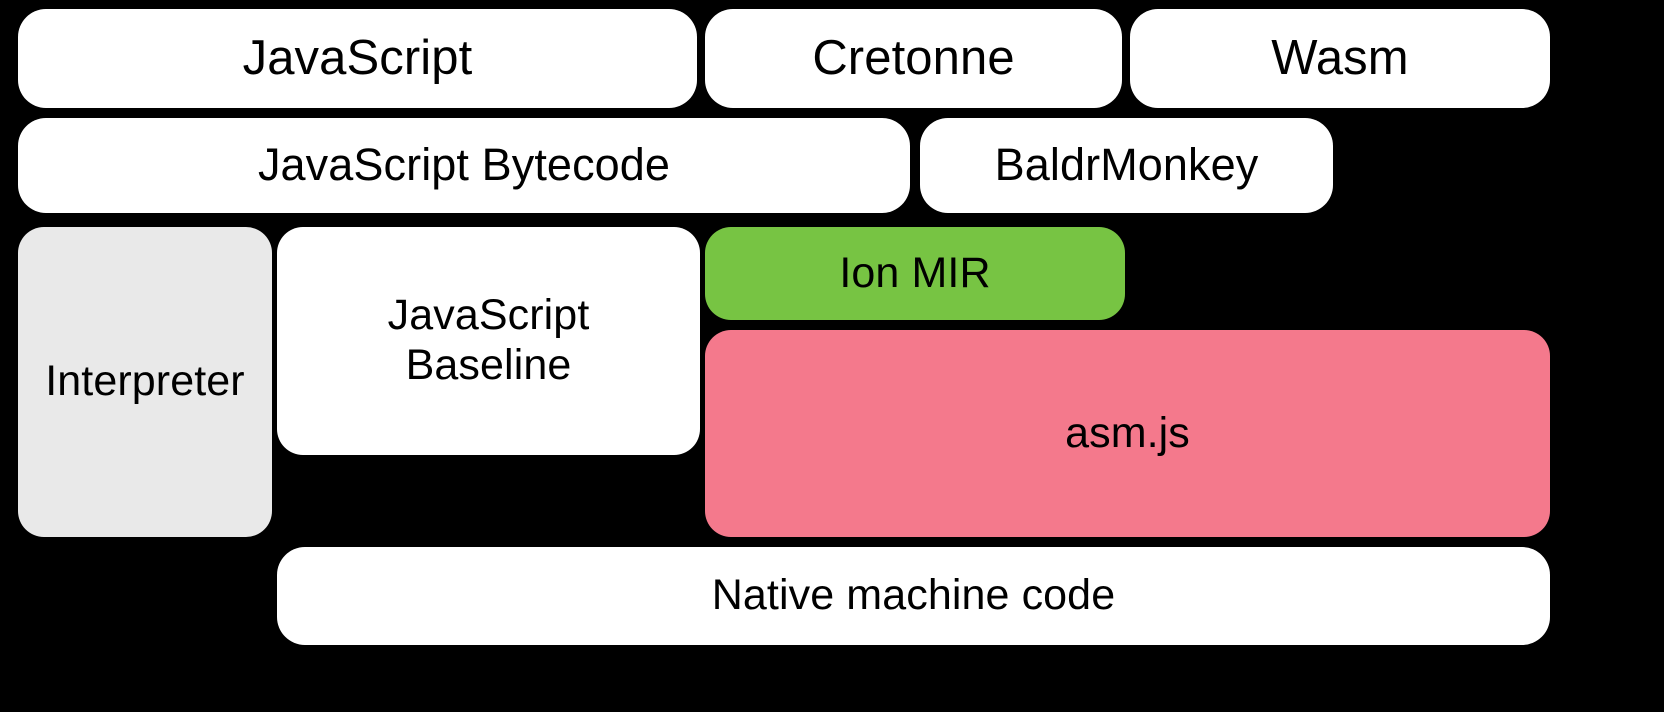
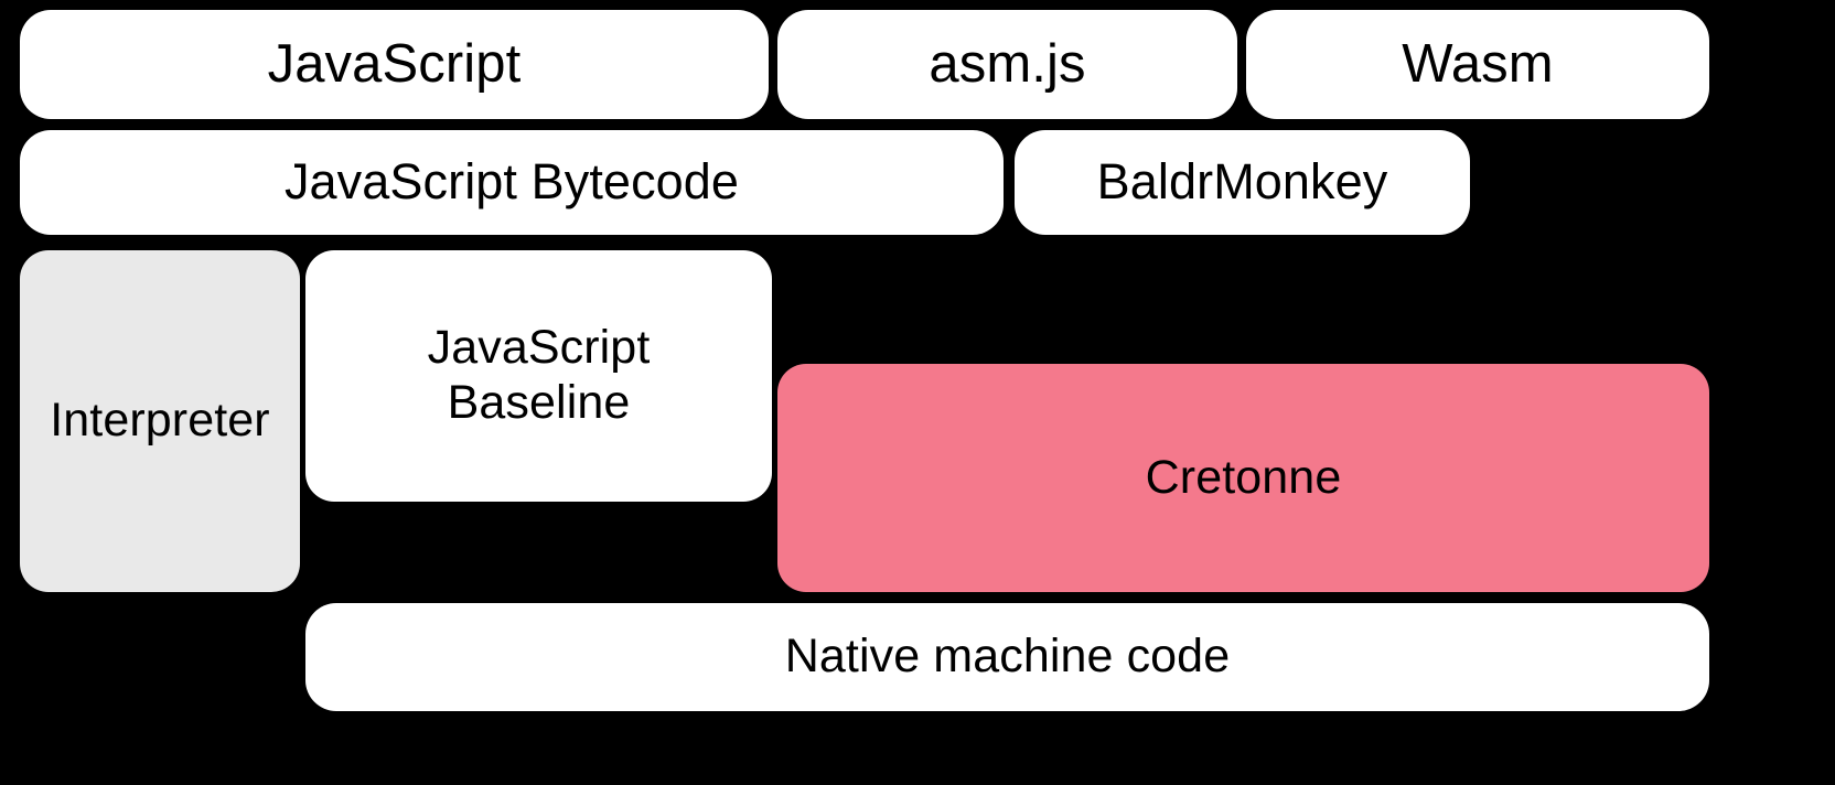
  JavaScript
- Cretonne
+ asm.js
  Wasm
  JavaScript Bytecode
  BaldrMonkey
  Interpreter
  JavaScript
  Baseline
- Ion MIR
- asm.js
+ Cretonne
  Native machine code
